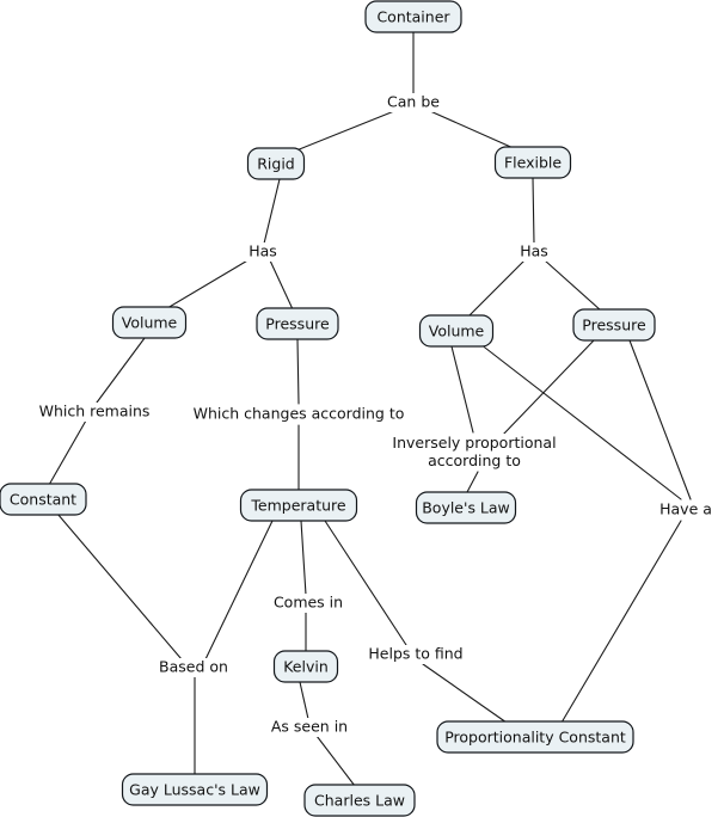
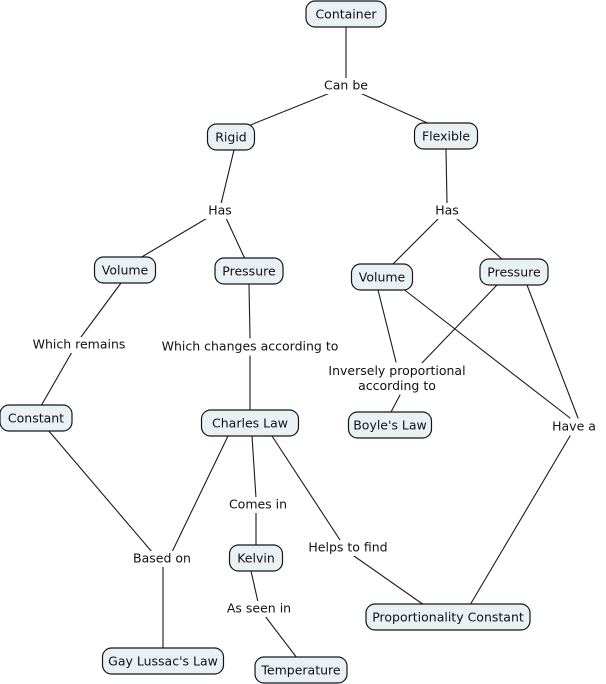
  Can be
  Has
  Has
  Which remains
  Which changes according to
  Inversely proportional according to
  Have a
  Comes in
  Helps to find
  Based on
  As seen in
  Container
  Rigid
  Flexible
  Volume
  Pressure
  Volume
  Pressure
  Constant
- Temperature
+ Charles Law
  Boyle's Law
  Kelvin
  Proportionality Constant
  Gay Lussac's Law
- Charles Law
+ Temperature
